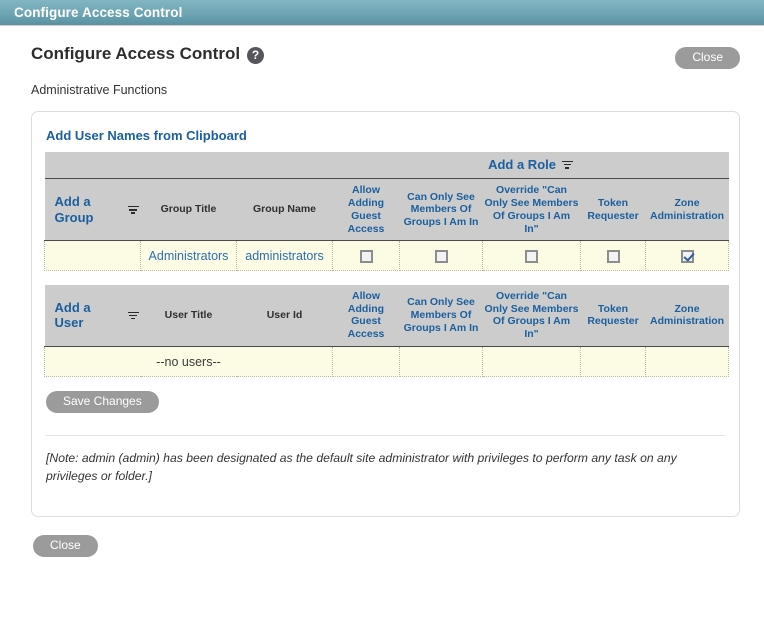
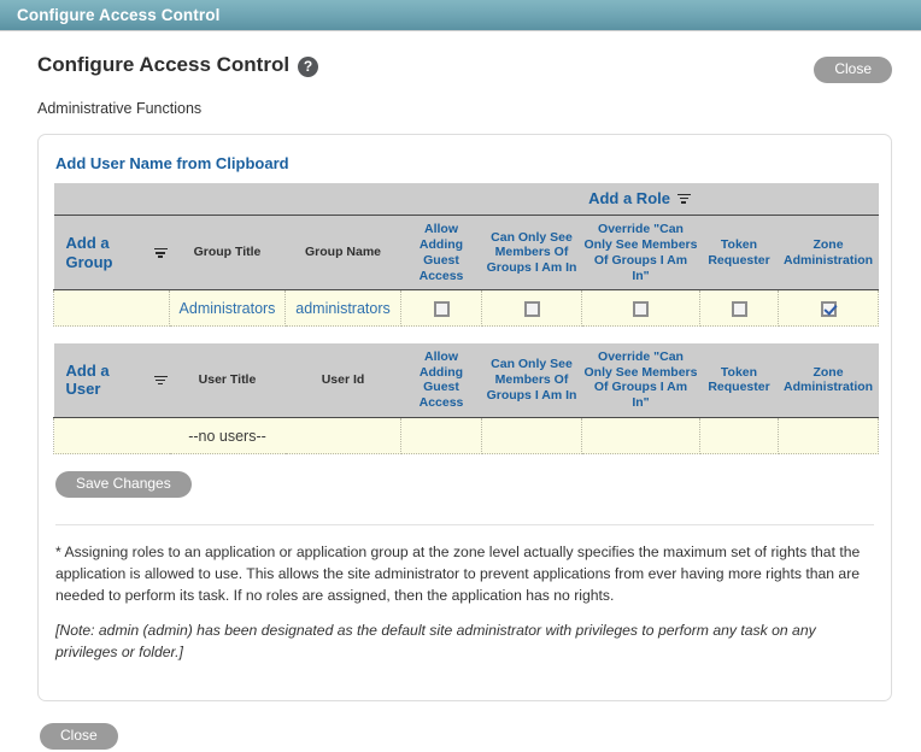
  Configure Access Control
  Configure Access Control
  ?
  Close
  Administrative Functions
- Add User Names from Clipboard
+ Add User Name from Clipboard
  	Add a Role
  Add a Group	Group Title	Group Name	Allow Adding Guest Access	Can Only See Members Of Groups I Am In	Override "Can Only See Members Of Groups I Am In"	Token Requester	Zone Administration
  	Administrators	administrators
  Add a User	User Title	User Id	Allow Adding Guest Access	Can Only See Members Of Groups I Am In	Override "Can Only See Members Of Groups I Am In"	Token Requester	Zone Administration
  --no users--
  Save Changes
+ * Assigning roles to an application or application group at the zone level actually specifies the maximum set of rights that the application is allowed to use. This allows the site administrator to prevent applications from ever having more rights than are needed to perform its task. If no roles are assigned, then the application has no rights.
  [Note: admin (admin) has been designated as the default site administrator with privileges to perform any task on any privileges or folder.]
  Close
